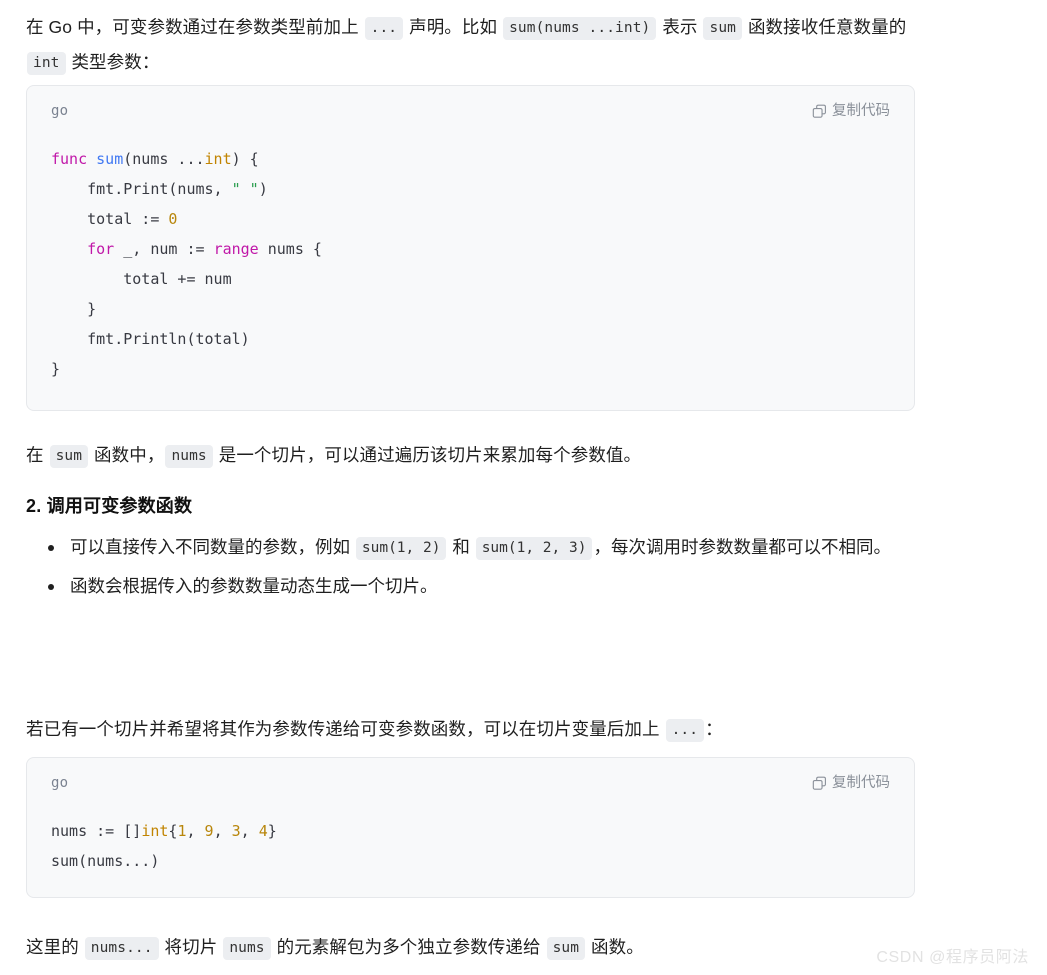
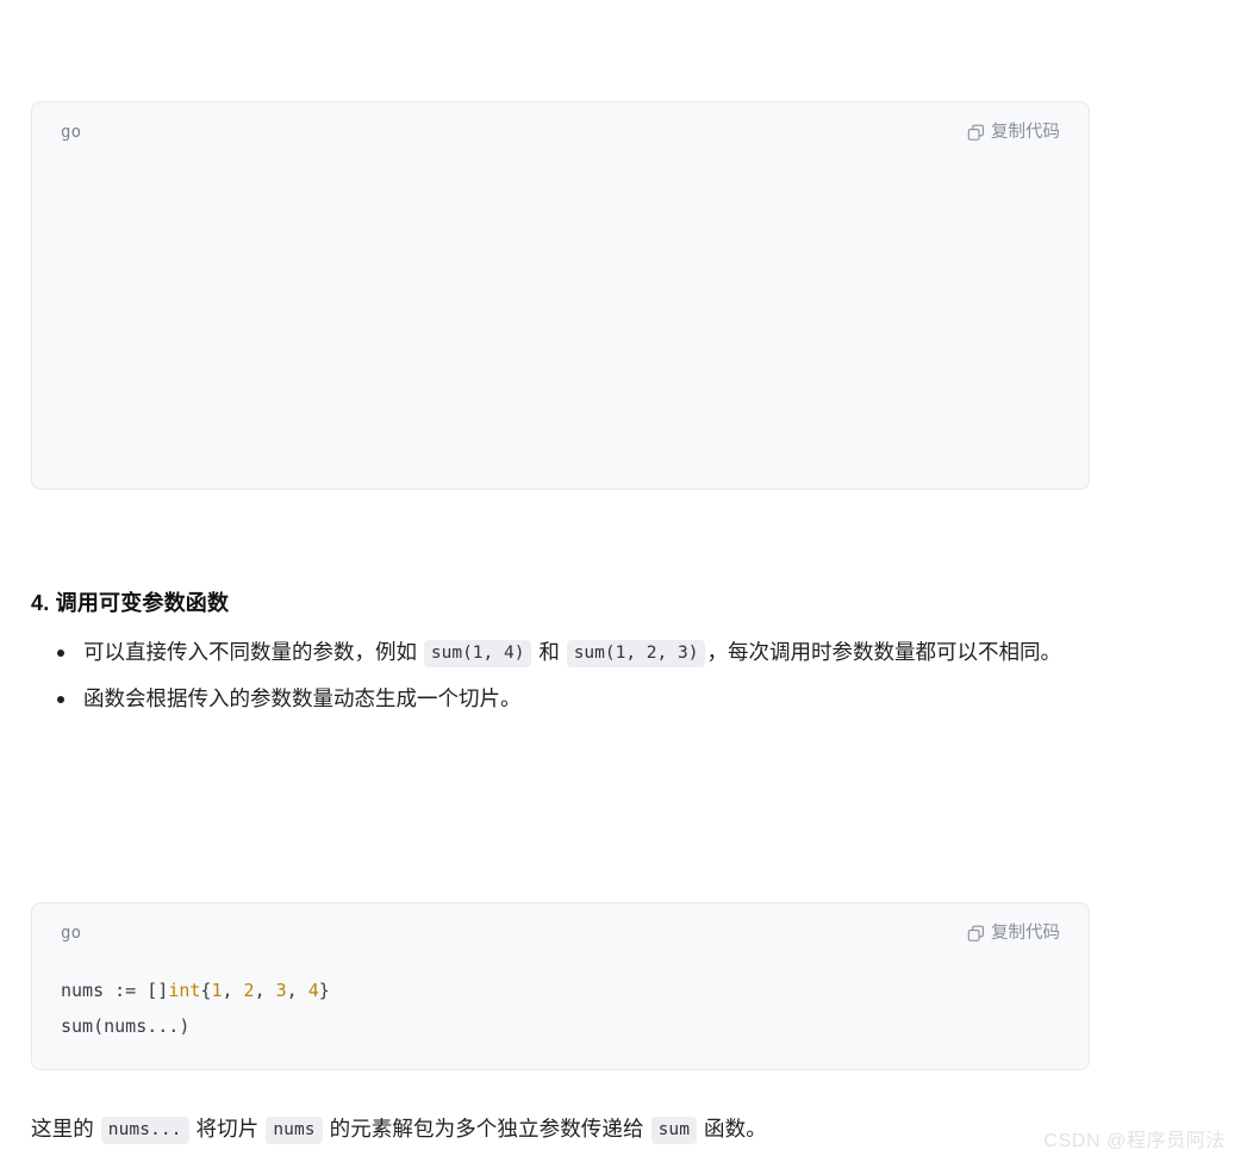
- 在 Go 中，可变参数通过在参数类型前加上 ... 声明。比如 sum(nums ...int) 表示 sum 函数接收任意数量的 int 类型参数：
  go
  复制代码
- func sum(nums ...int) { fmt.Print(nums, " ") total := 0 for _, num := range nums { total += num } fmt.Println(total) }
- 在 sum 函数中， nums 是一个切片，可以通过遍历该切片来累加每个参数值。
- 2. 调用可变参数函数
+ 4. 调用可变参数函数
- 可以直接传入不同数量的参数，例如 sum(1, 2) 和 sum(1, 2, 3) ，每次调用时参数数量都可以不相同。
+ 可以直接传入不同数量的参数，例如 sum(1, 4) 和 sum(1, 2, 3) ，每次调用时参数数量都可以不相同。
  函数会根据传入的参数数量动态生成一个切片。
- 若已有一个切片并希望将其作为参数传递给可变参数函数，可以在切片变量后加上 ... ：
  go
  复制代码
- nums := []int{1, 9, 3, 4} sum(nums...)
+ nums := []int{1, 2, 3, 4} sum(nums...)
  这里的 nums... 将切片 nums 的元素解包为多个独立参数传递给 sum 函数。
  CSDN @程序员阿法
